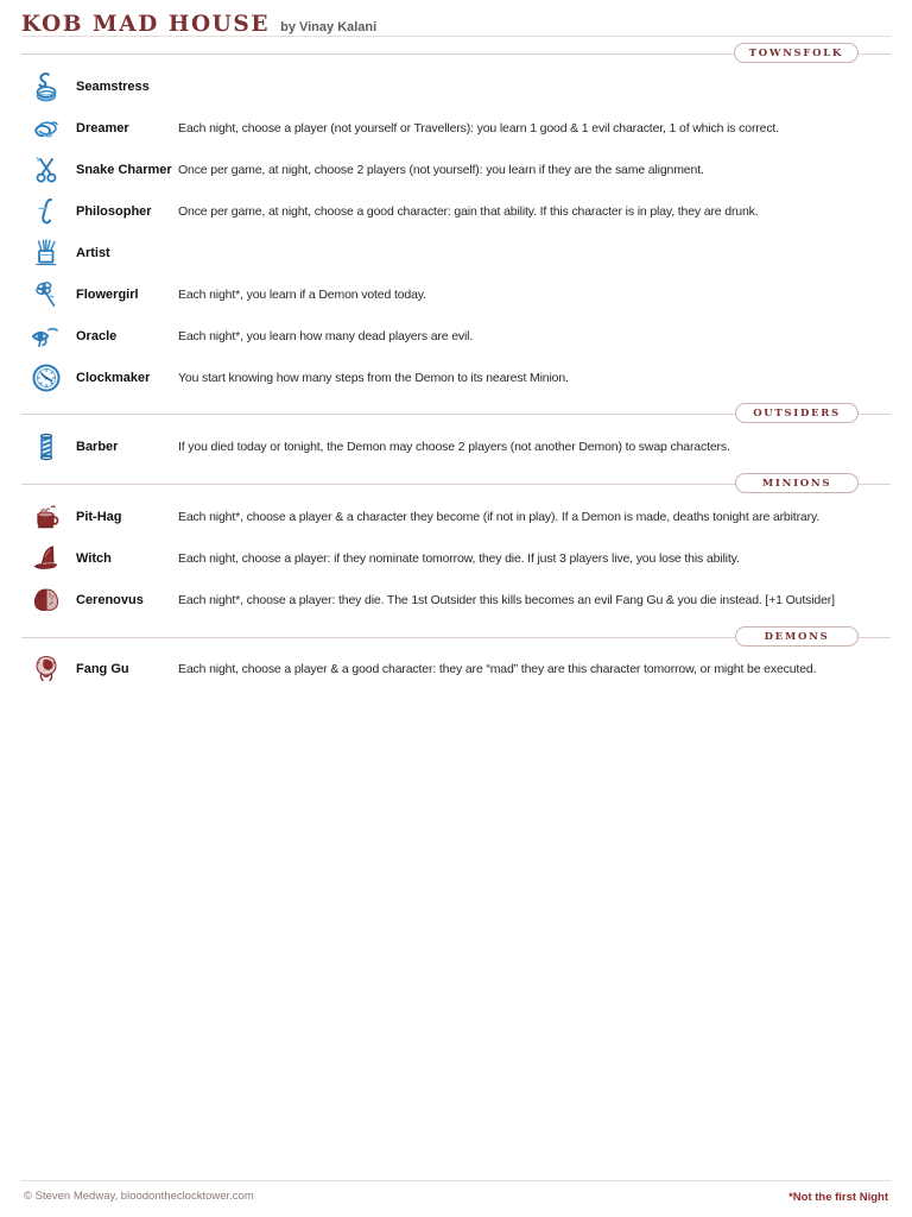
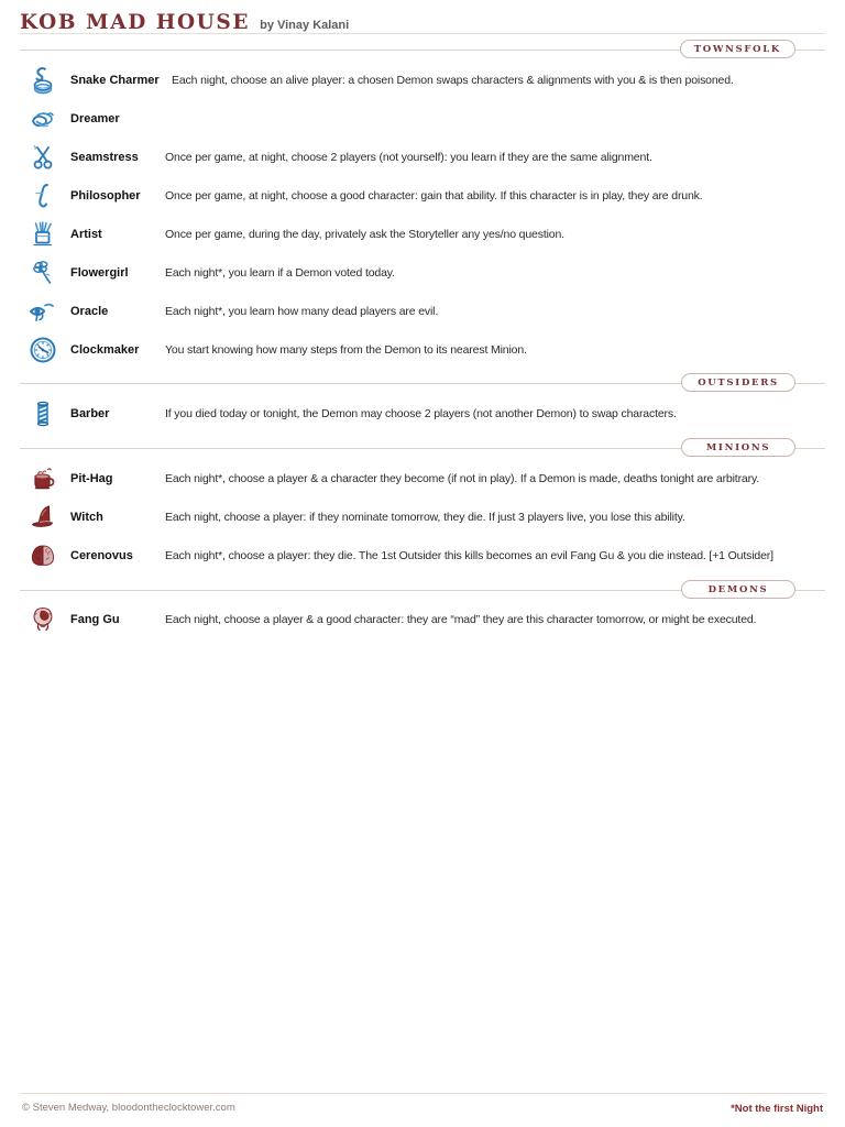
  KOB MAD HOUSE
  by Vinay Kalani
  TOWNSFOLK
- Seamstress
+ Snake Charmer
+ Each night, choose an alive player: a chosen Demon swaps characters & alignments with you & is then poisoned.
  Dreamer
- Each night, choose a player (not yourself or Travellers): you learn 1 good & 1 evil character, 1 of which is correct.
- Snake Charmer
+ Seamstress
  Once per game, at night, choose 2 players (not yourself): you learn if they are the same alignment.
  Philosopher
  Once per game, at night, choose a good character: gain that ability. If this character is in play, they are drunk.
  Artist
+ Once per game, during the day, privately ask the Storyteller any yes/no question.
  Flowergirl
  Each night*, you learn if a Demon voted today.
  Oracle
  Each night*, you learn how many dead players are evil.
  Clockmaker
  You start knowing how many steps from the Demon to its nearest Minion.
  OUTSIDERS
  Barber
  If you died today or tonight, the Demon may choose 2 players (not another Demon) to swap characters.
  MINIONS
  Pit-Hag
  Each night*, choose a player & a character they become (if not in play). If a Demon is made, deaths tonight are arbitrary.
  Witch
  Each night, choose a player: if they nominate tomorrow, they die. If just 3 players live, you lose this ability.
  Cerenovus
  Each night*, choose a player: they die. The 1st Outsider this kills becomes an evil Fang Gu & you die instead. [+1 Outsider]
  DEMONS
  Fang Gu
  Each night, choose a player & a good character: they are “mad” they are this character tomorrow, or might be executed.
  © Steven Medway, bloodontheclocktower.com
  *Not the first Night
